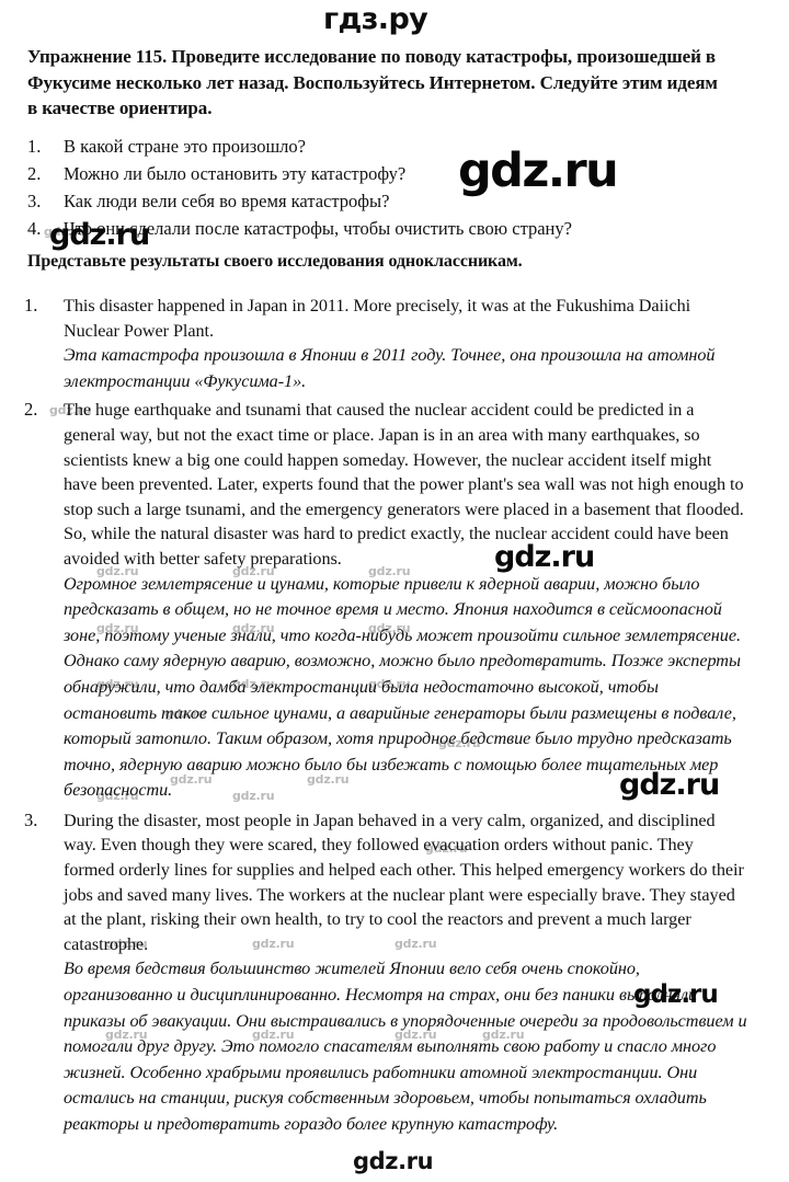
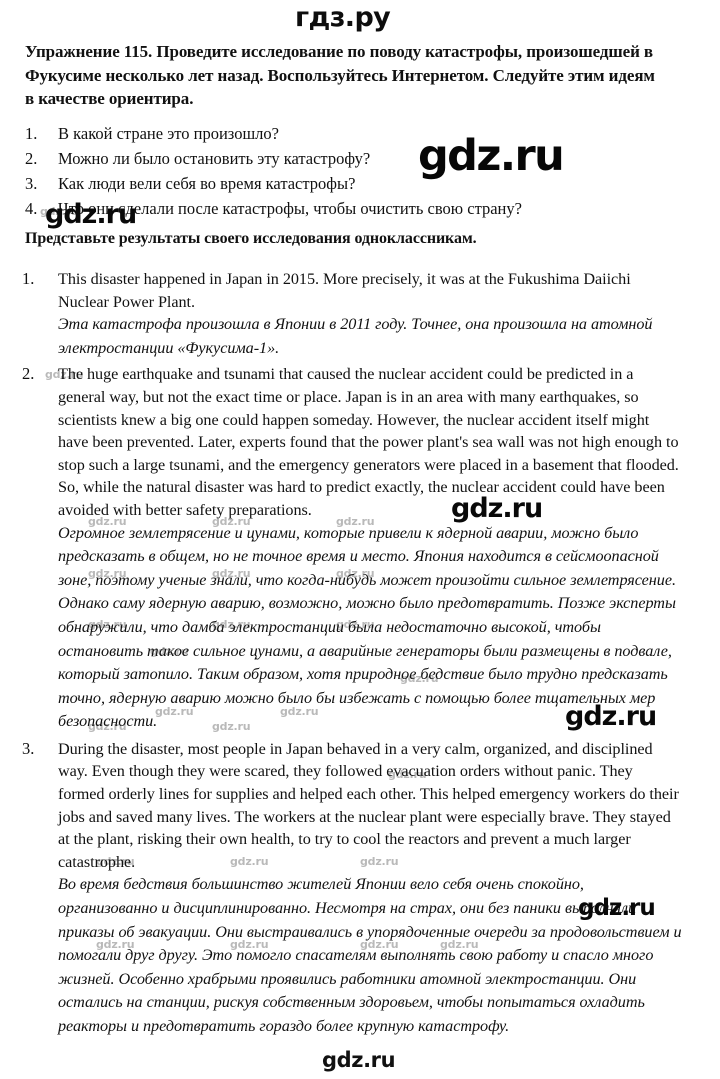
  gdz.ru
  gdz.ru
  gdz.ru
  gdz.ru
  gdz.ru
  gdz.ru
  gdz.ru
  gdz.ru
  gdz.ru
  gdz.ru
  gdz.ru
  gdz.ru
  gdz.ru
  gdz.ru
  gdz.ru
  gdz.ru
  gdz.ru
  gdz.ru
  gdz.ru
  gdz.ru
  gdz.ru
  gdz.ru
  gdz.ru
  gdz.ru
  gdz.ru
  гдз.ру
  Упражнение 115. Проведите исследование по поводу катастрофы, произошедшей в Фукусиме несколько лет назад. Воспользуйтесь Интернетом. Следуйте этим идеям в качестве ориентира.
  1.
  В какой стране это произошло?
  2.
  Можно ли было остановить эту катастрофу?
  3.
  Как люди вели себя во время катастрофы?
  4.
  Что они сделали после катастрофы, чтобы очистить свою страну?
  Представьте результаты своего исследования одноклассникам.
  1.
- This disaster happened in Japan in 2011. More precisely, it was at the Fukushima Daiichi Nuclear Power Plant.
+ This disaster happened in Japan in 2015. More precisely, it was at the Fukushima Daiichi Nuclear Power Plant.
  Эта катастрофа произошла в Японии в 2011 году. Точнее, она произошла на атомной электростанции «Фукусима-1».
  2.
  The huge earthquake and tsunami that caused the nuclear accident could be predicted in a general way, but not the exact time or place. Japan is in an area with many earthquakes, so scientists knew a big one could happen someday. However, the nuclear accident itself might have been prevented. Later, experts found that the power plant's sea wall was not high enough to stop such a large tsunami, and the emergency generators were placed in a basement that flooded. So, while the natural disaster was hard to predict exactly, the nuclear accident could have been avoided with better safety preparations.
  Огромное землетрясение и цунами, которые привели к ядерной аварии, можно было предсказать в общем, но не точное время и место. Япония находится в сейсмоопасной зоне, поэтому ученые знали, что когда-нибудь может произойти сильное землетрясение. Однако саму ядерную аварию, возможно, можно было предотвратить. Позже эксперты обнаружили, что дамба электростанции была недостаточно высокой, чтобы остановить такое сильное цунами, а аварийные генераторы были размещены в подвале, который затопило. Таким образом, хотя природное бедствие было трудно предсказать точно, ядерную аварию можно было бы избежать с помощью более тщательных мер безопасности.
  3.
  During the disaster, most people in Japan behaved in a very calm, organized, and disciplined way. Even though they were scared, they followed evacuation orders without panic. They formed orderly lines for supplies and helped each other. This helped emergency workers do their jobs and saved many lives. The workers at the nuclear plant were especially brave. They stayed at the plant, risking their own health, to try to cool the reactors and prevent a much larger catastrophe.
  Во время бедствия большинство жителей Японии вело себя очень спокойно, организованно и дисциплинированно. Несмотря на страх, они без паники выполняли приказы об эвакуации. Они выстраивались в упорядоченные очереди за продовольствием и помогали друг другу. Это помогло спасателям выполнять свою работу и спасло много жизней. Особенно храбрыми проявились работники атомной электростанции. Они остались на станции, рискуя собственным здоровьем, чтобы попытаться охладить реакторы и предотвратить гораздо более крупную катастрофу.
  gdz.ru
  gdz.ru
  gdz.ru
  gdz.ru
  gdz.ru
  gdz.ru
